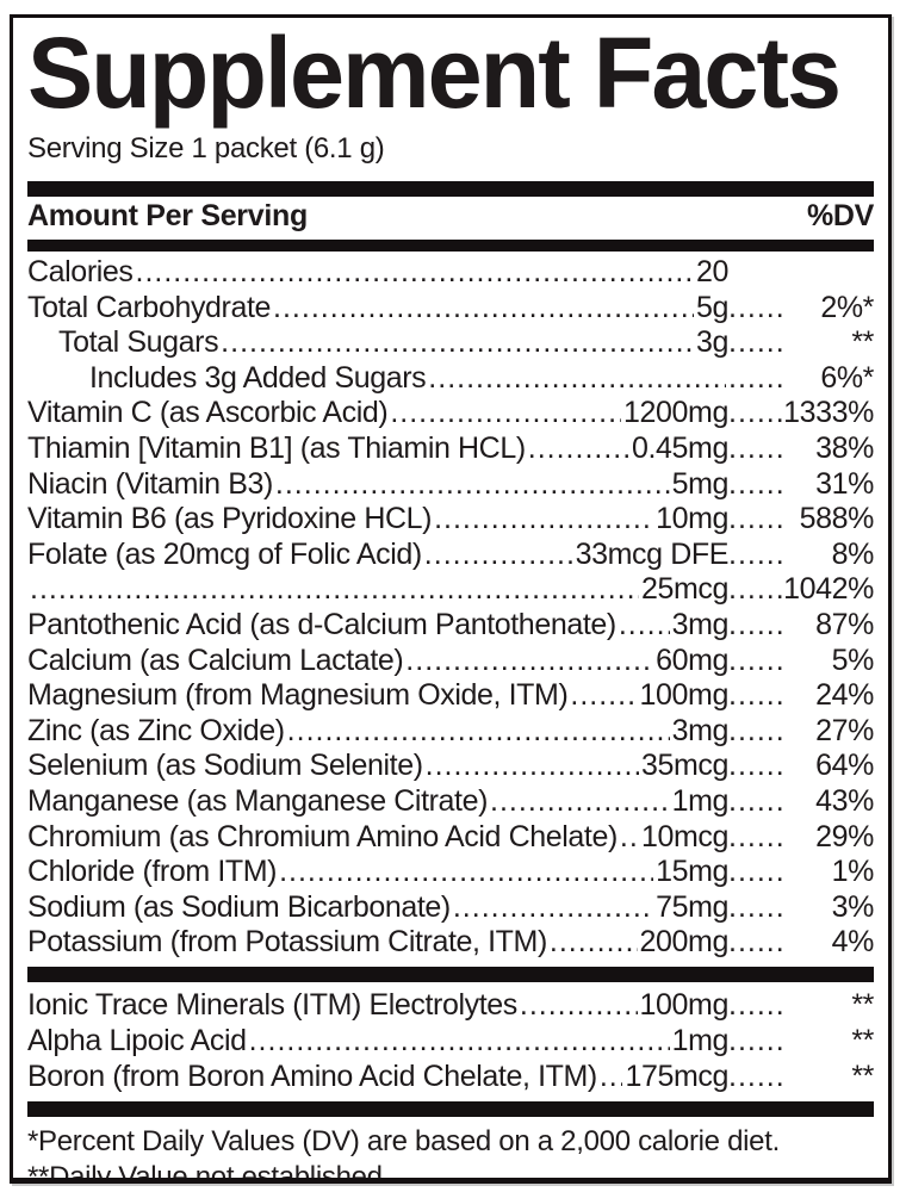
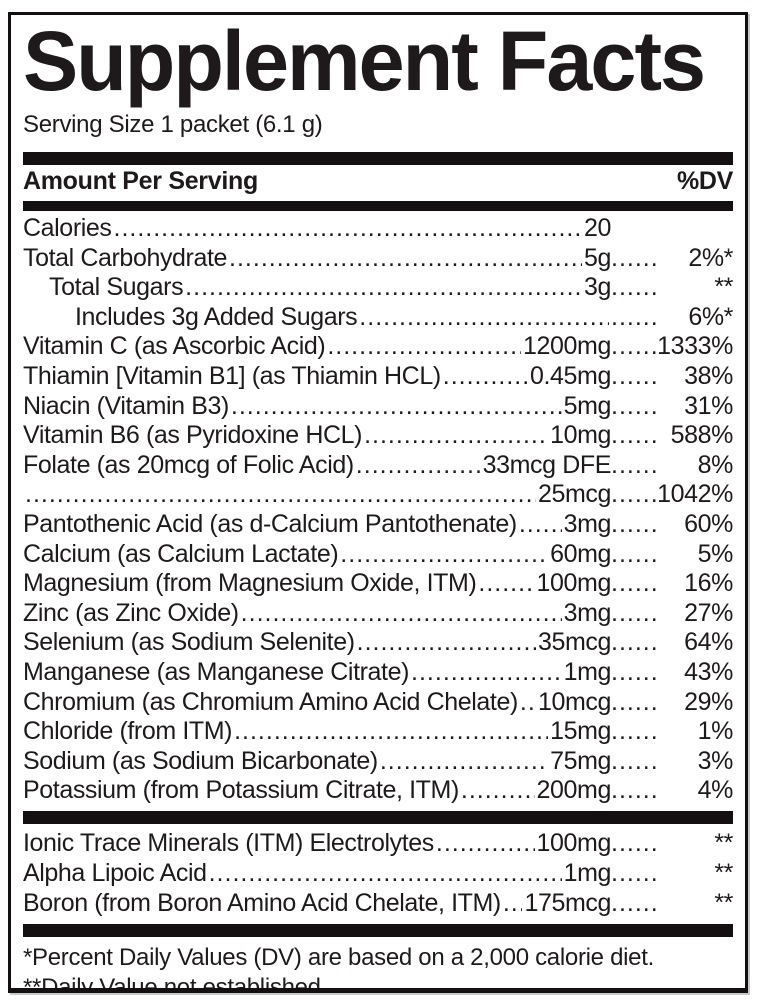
  Supplement Facts
  Serving Size 1 packet (6.1 g)
  Amount Per Serving
  %DV
  Calories
  20
  Total Carbohydrate
  5g
  2%*
  Total Sugars
  3g
  **
  Includes 3g Added Sugars
  6%*
  Vitamin C (as Ascorbic Acid)
  1200mg
  1333%
  Thiamin [Vitamin B1] (as Thiamin HCL)
  0.45mg
  38%
  Niacin (Vitamin B3)
  5mg
  31%
  Vitamin B6 (as Pyridoxine HCL)
  10mg
  588%
  Folate (as 20mcg of Folic Acid)
  33mcg DFE
  8%
  25mcg
  1042%
  Pantothenic Acid (as d-Calcium Pantothenate)
  3mg
- 87%
+ 60%
  Calcium (as Calcium Lactate)
  60mg
  5%
  Magnesium (from Magnesium Oxide, ITM)
  100mg
- 24%
+ 16%
  Zinc (as Zinc Oxide)
  3mg
  27%
  Selenium (as Sodium Selenite)
  35mcg
  64%
  Manganese (as Manganese Citrate)
  1mg
  43%
  Chromium (as Chromium Amino Acid Chelate)
  10mcg
  29%
  Chloride (from ITM)
  15mg
  1%
  Sodium (as Sodium Bicarbonate)
  75mg
  3%
  Potassium (from Potassium Citrate, ITM)
  200mg
  4%
  Ionic Trace Minerals (ITM) Electrolytes
  100mg
  **
  Alpha Lipoic Acid
  1mg
  **
  Boron (from Boron Amino Acid Chelate, ITM)
  175mcg
  **
  *Percent Daily Values (DV) are based on a 2,000 calorie diet.
  **Daily Value not established.
